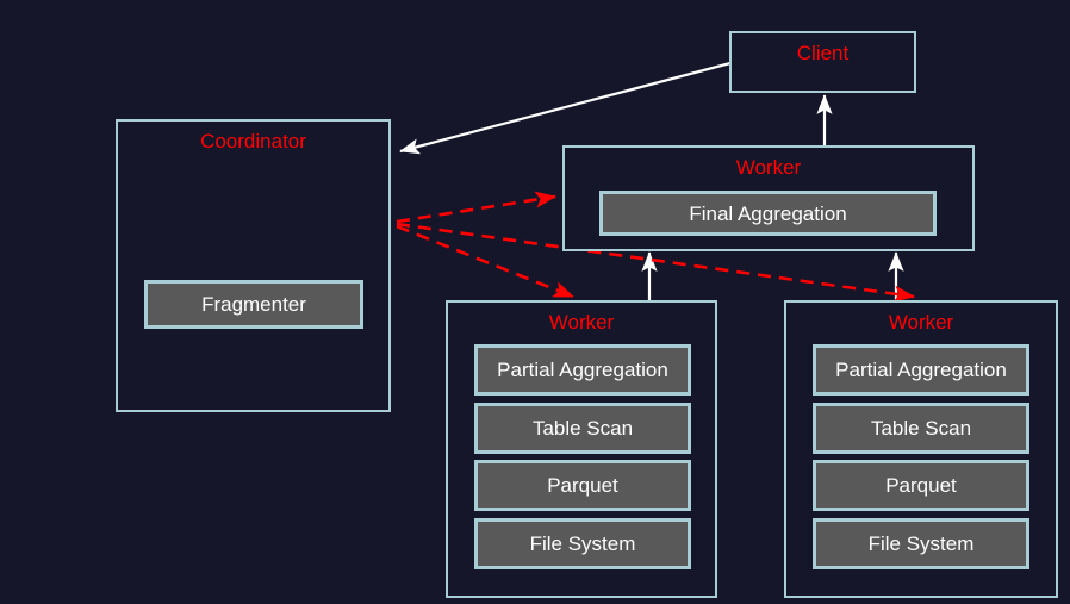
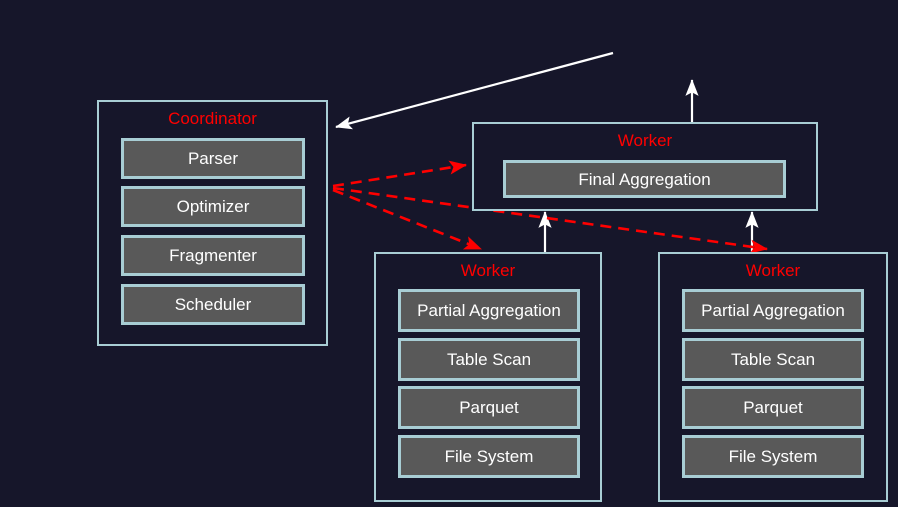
- Client
  Coordinator
+ Parser
+ Optimizer
  Fragmenter
+ Scheduler
  Worker
  Final Aggregation
  Worker
  Partial Aggregation
  Table Scan
  Parquet
  File System
  Worker
  Partial Aggregation
  Table Scan
  Parquet
  File System
